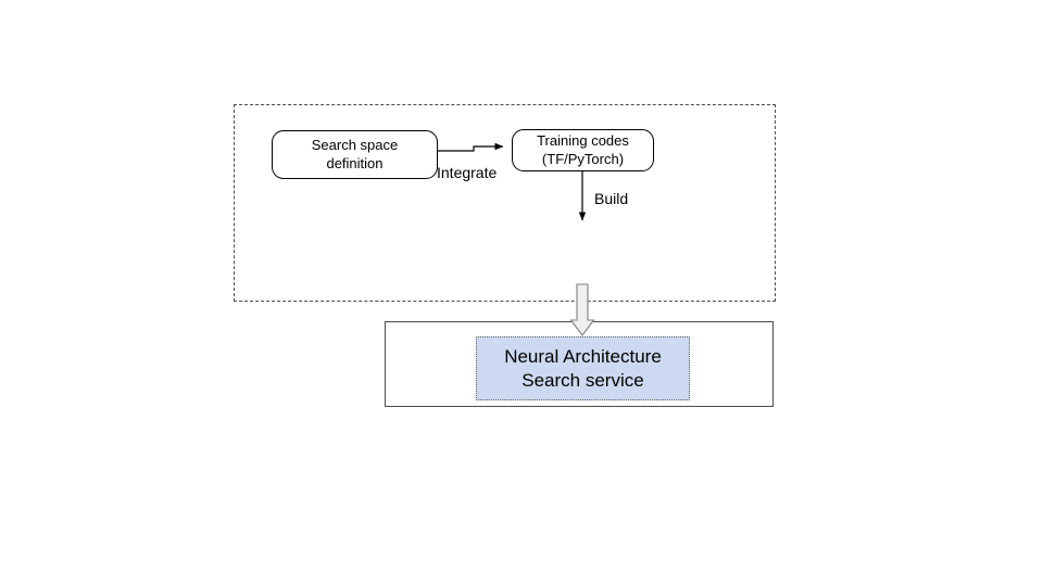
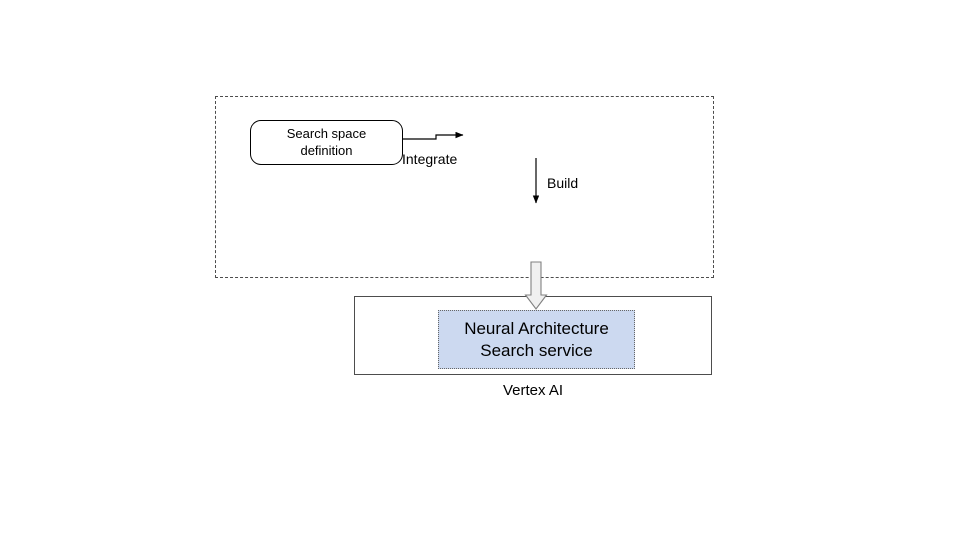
  Search space
  definition
- Training codes
- (TF/PyTorch)
  Neural Architecture
  Search service
  Integrate
  Build
+ Vertex AI
